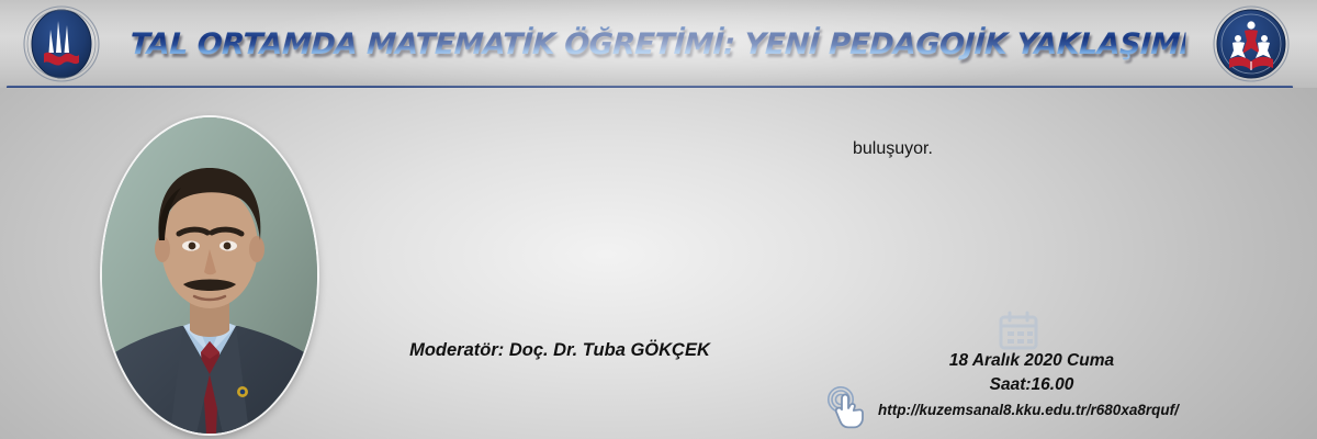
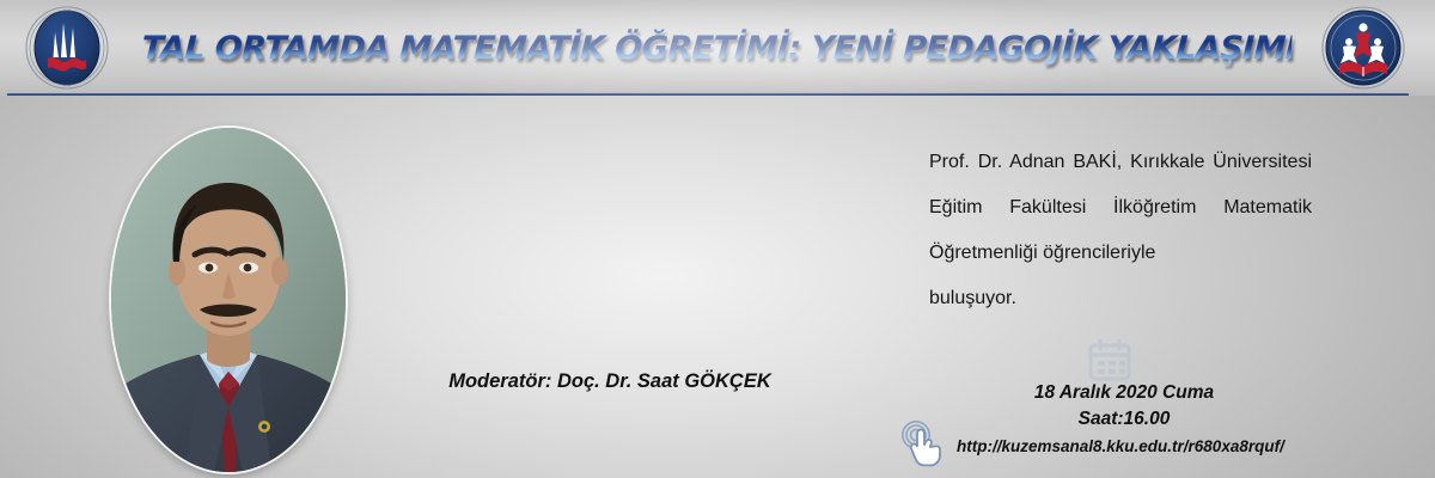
- Moderatör: Doç. Dr. Tuba GÖKÇEK
+ Moderatör: Doç. Dr. Saat GÖKÇEK
+ Prof. Dr. Adnan BAKİ, Kırıkkale Üniversitesi Eğitim Fakültesi İlköğretim Matematik Öğretmenliği öğrencileriyle
  buluşuyor.
  18 Aralık 2020 Cuma
  Saat:16.00
  http://kuzemsanal8.kku.edu.tr/r680xa8rquf/
